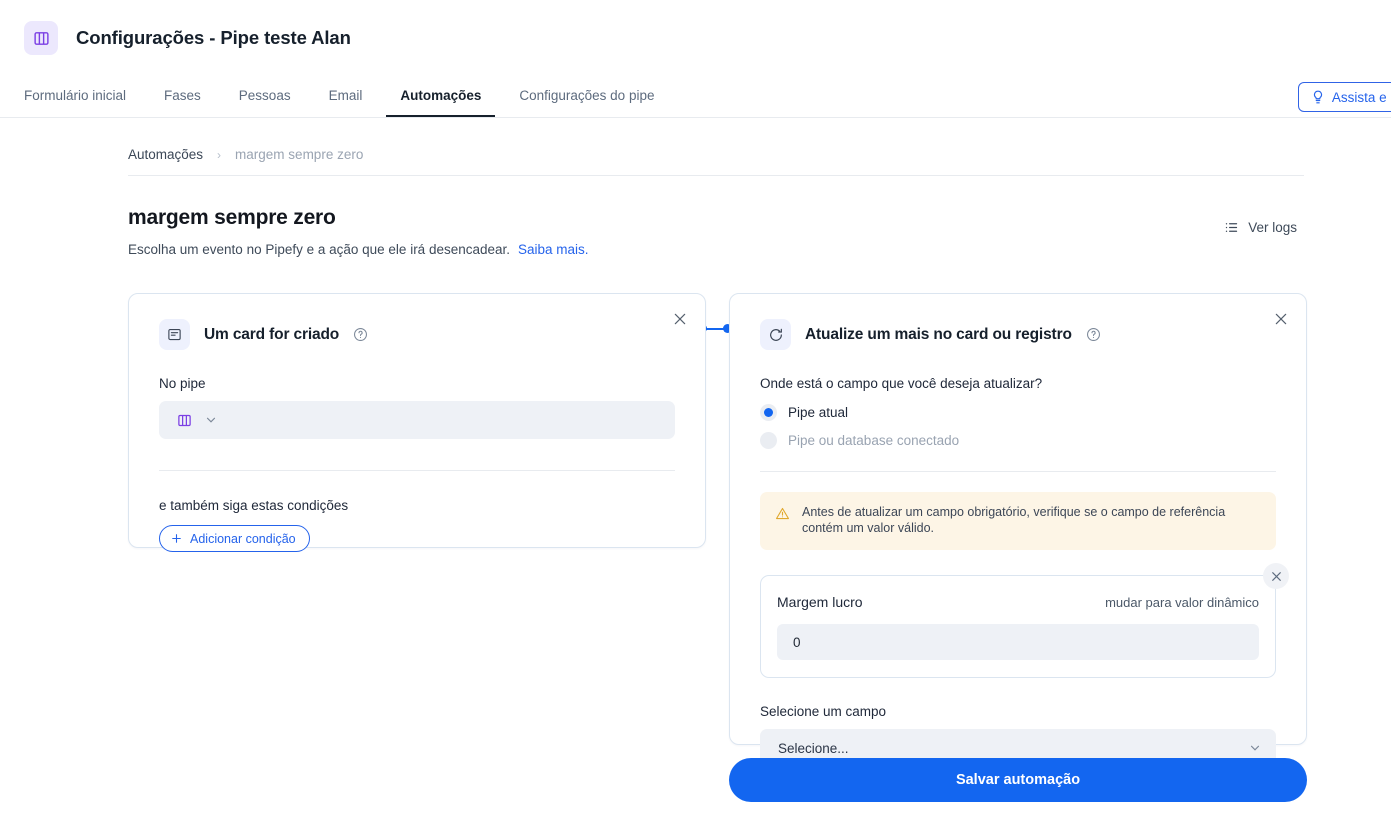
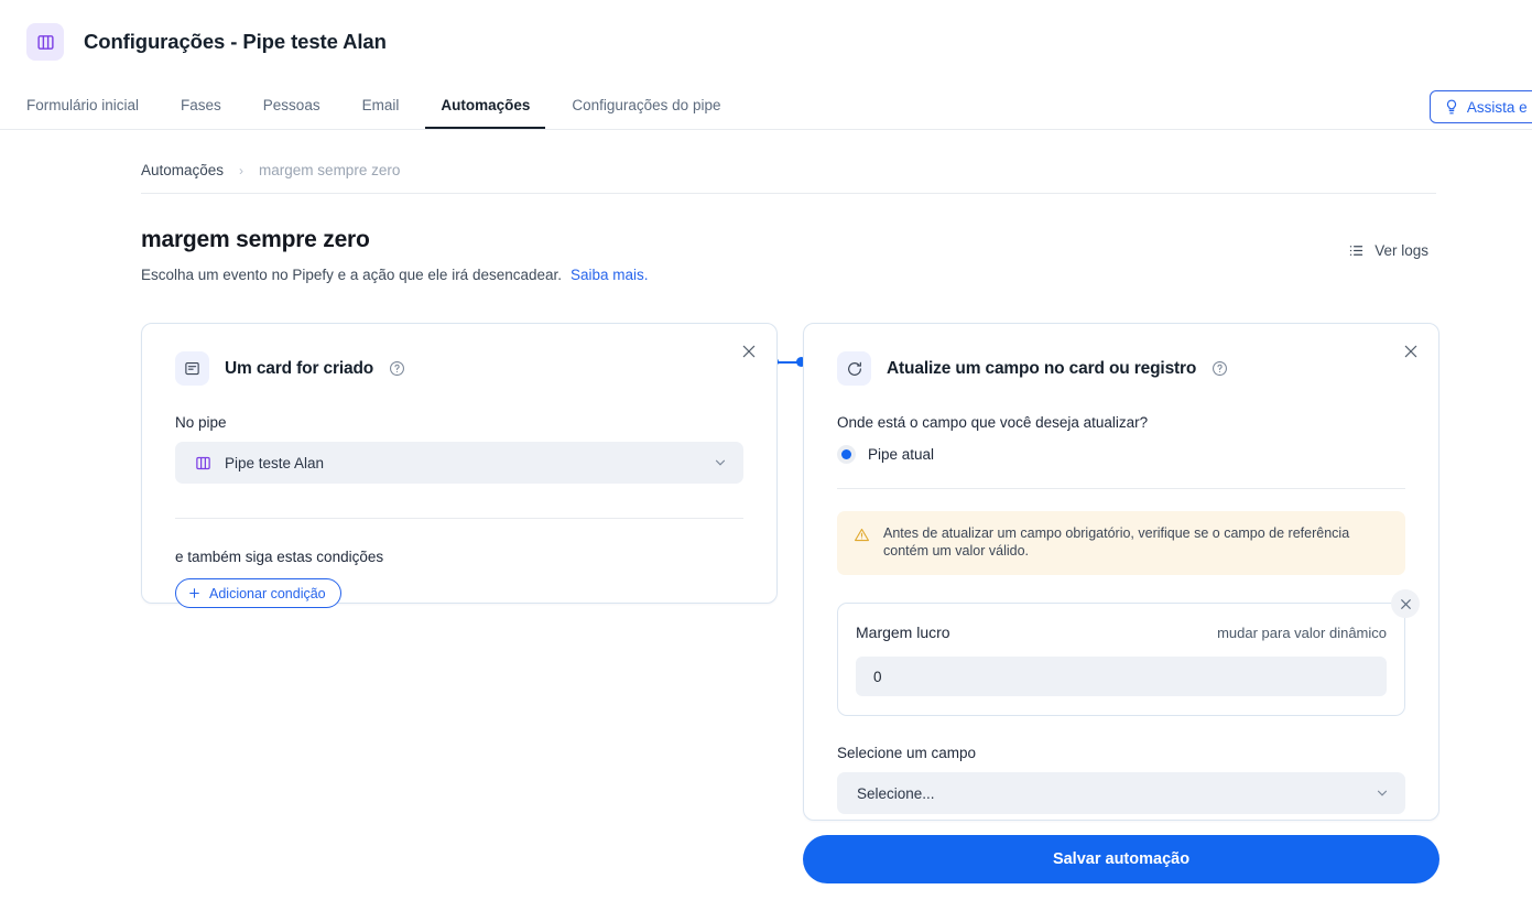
  Configurações - Pipe teste Alan
  Formulário inicial
  Fases
  Pessoas
  Email
  Automações
  Configurações do pipe
  Automações
  ›
  margem sempre zero
  margem sempre zero
  Escolha um evento no Pipefy e a ação que ele irá desencadear. Saiba mais.
  Ver logs
  Um card for criado
  No pipe
+ Pipe teste Alan
  e também siga estas condições
  Adicionar condição
- Atualize um mais no card ou registro
+ Atualize um campo no card ou registro
  Onde está o campo que você deseja atualizar?
  Pipe atual
- Pipe ou database conectado
  Antes de atualizar um campo obrigatório, verifique se o campo de referência contém um valor válido.
  Margem lucro
  mudar para valor dinâmico
  0
  Selecione um campo
  Selecione...
  Salvar automação
